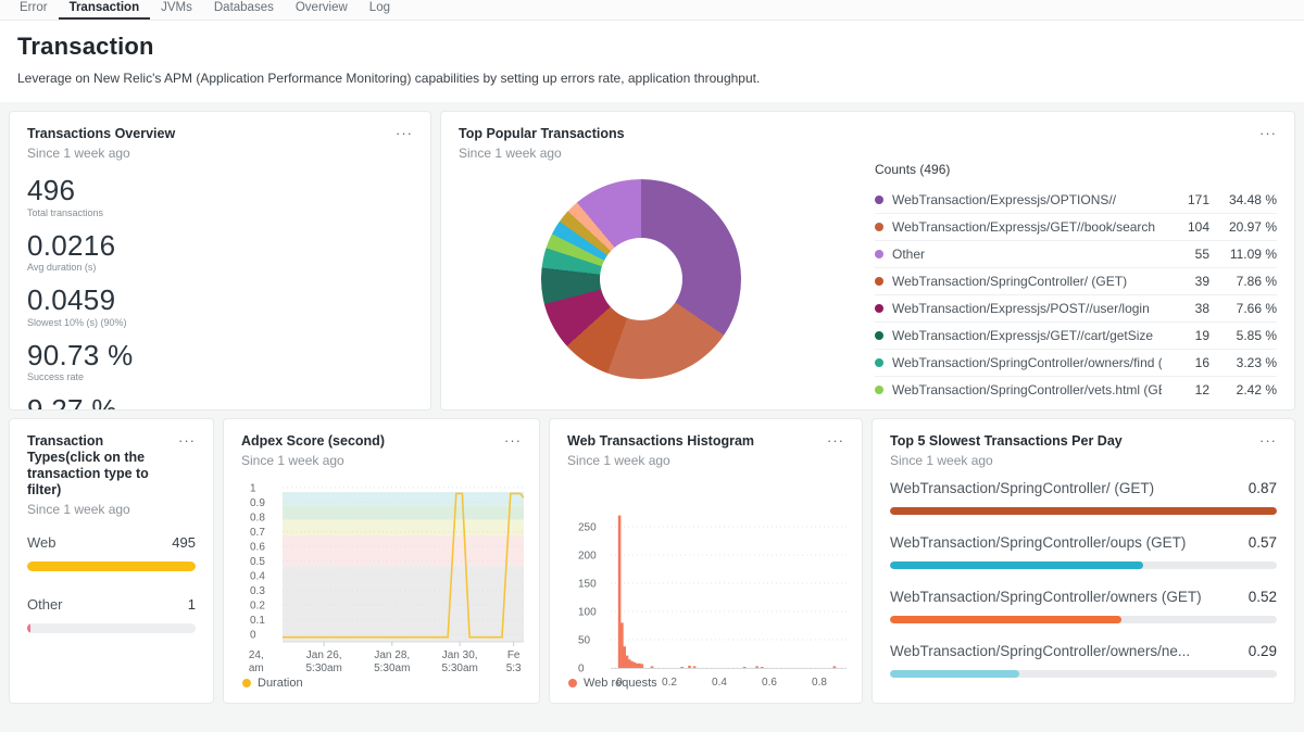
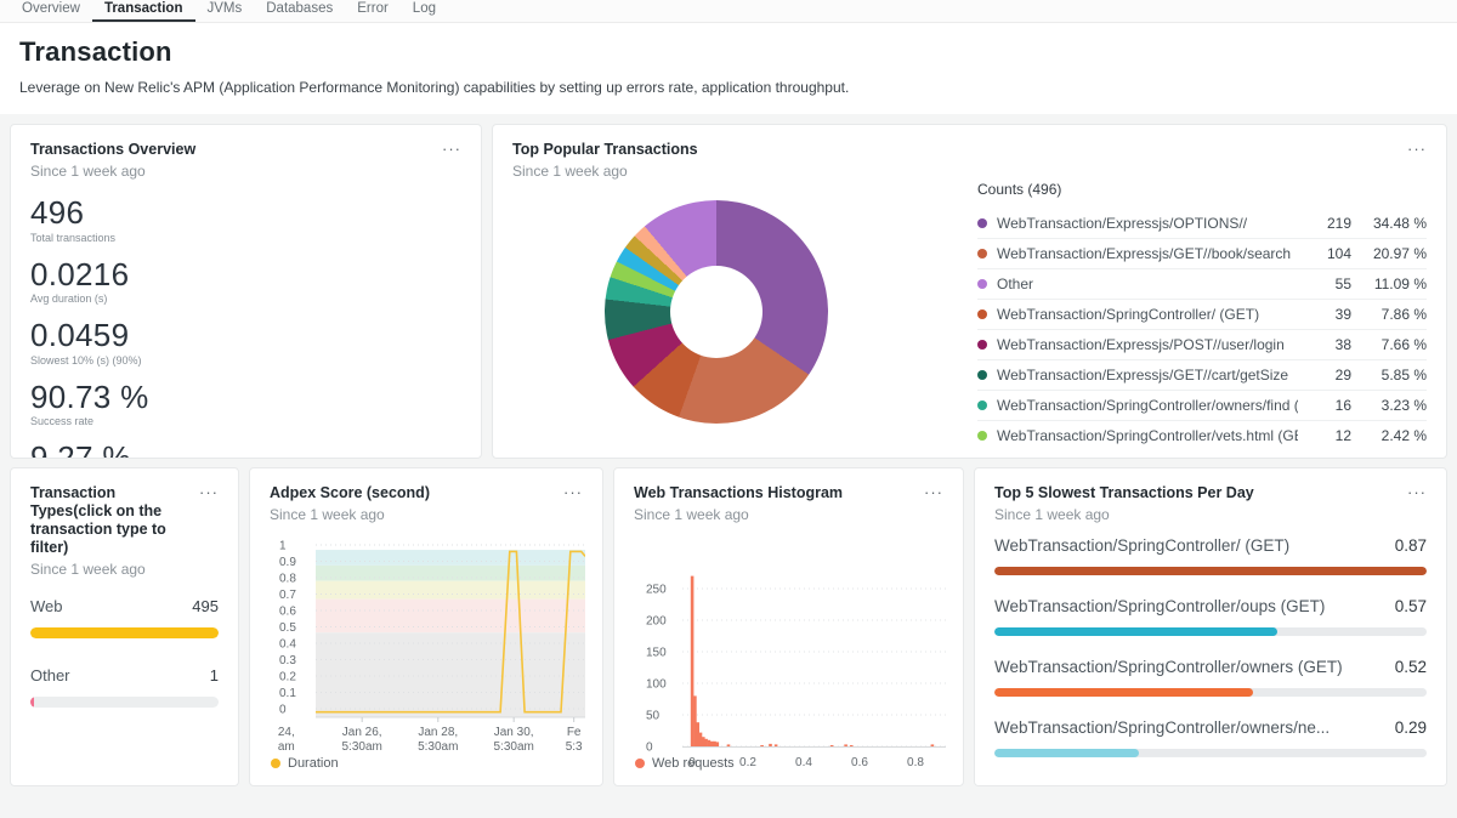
- Error
+ Overview
  Transaction
  JVMs
  Databases
- Overview
+ Error
  Log
  Transaction
  Leverage on New Relic's APM (Application Performance Monitoring) capabilities by setting up errors rate, application throughput.
  Transactions Overview
  Since 1 week ago
  ···
  496
  Total transactions
  0.0216
  Avg duration (s)
  0.0459
  Slowest 10% (s) (90%)
  90.73 %
  Success rate
  Top Popular Transactions
  Since 1 week ago
  ···
  Counts (496)
  WebTransaction/Expressjs/OPTIONS//
- 171
+ 219
  34.48 %
  WebTransaction/Expressjs/GET//book/search
  104
  20.97 %
  Other
  55
  11.09 %
  WebTransaction/SpringController/ (GET)
  39
  7.86 %
  WebTransaction/Expressjs/POST//user/login
  38
  7.66 %
  WebTransaction/Expressjs/GET//cart/getSize
- 19
+ 29
  5.85 %
  WebTransaction/SpringController/owners/find (
  16
  3.23 %
  WebTransaction/SpringController/vets.html (G
  12
  2.42 %
  Transaction Types(click on the transaction type to filter)
  ···
  Since 1 week ago
  Web
  495
  Other
  1
  Adpex Score (second)
  Since 1 week ago
  ···
  1
  0.9
  0.8
  0.7
  0.6
  0.5
  0.4
  0.3
  0.2
  0.1
  0
  24,
  am
  Jan 26,
  5:30am
  Jan 28,
  5:30am
  Jan 30,
  5:30am
  Fe
  5:3
  Duration
  Web Transactions Histogram
  Since 1 week ago
  ···
  0
  50
  100
  150
  200
  250
  0
  0.2
  0.4
  0.6
  0.8
  Web requests
  Top 5 Slowest Transactions Per Day
  Since 1 week ago
  ···
  WebTransaction/SpringController/ (GET)
  0.87
  WebTransaction/SpringController/oups (GET)
  0.57
  WebTransaction/SpringController/owners (GET)
  0.52
  WebTransaction/SpringController/owners/ne...
  0.29
